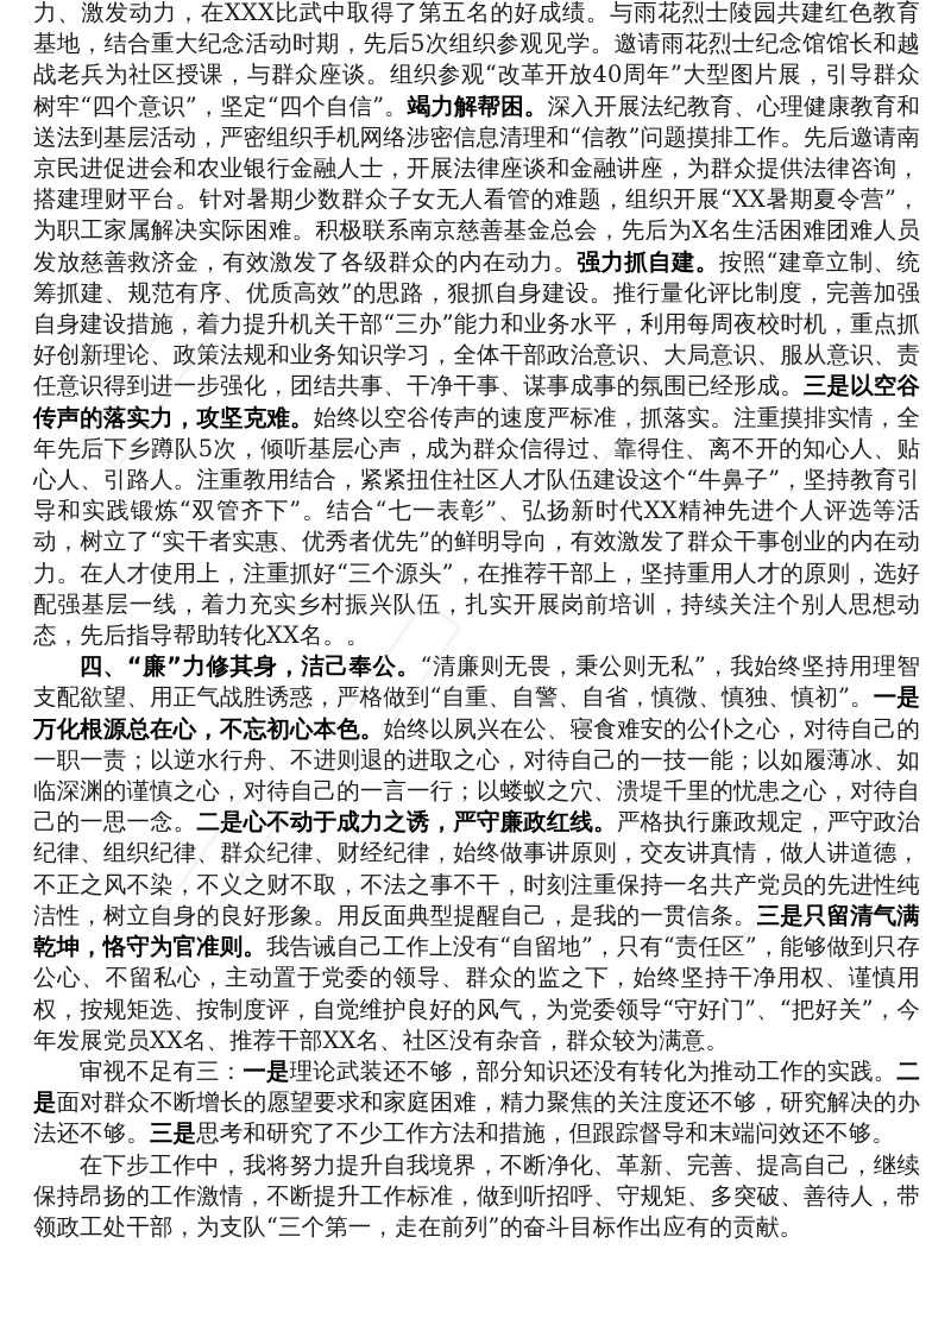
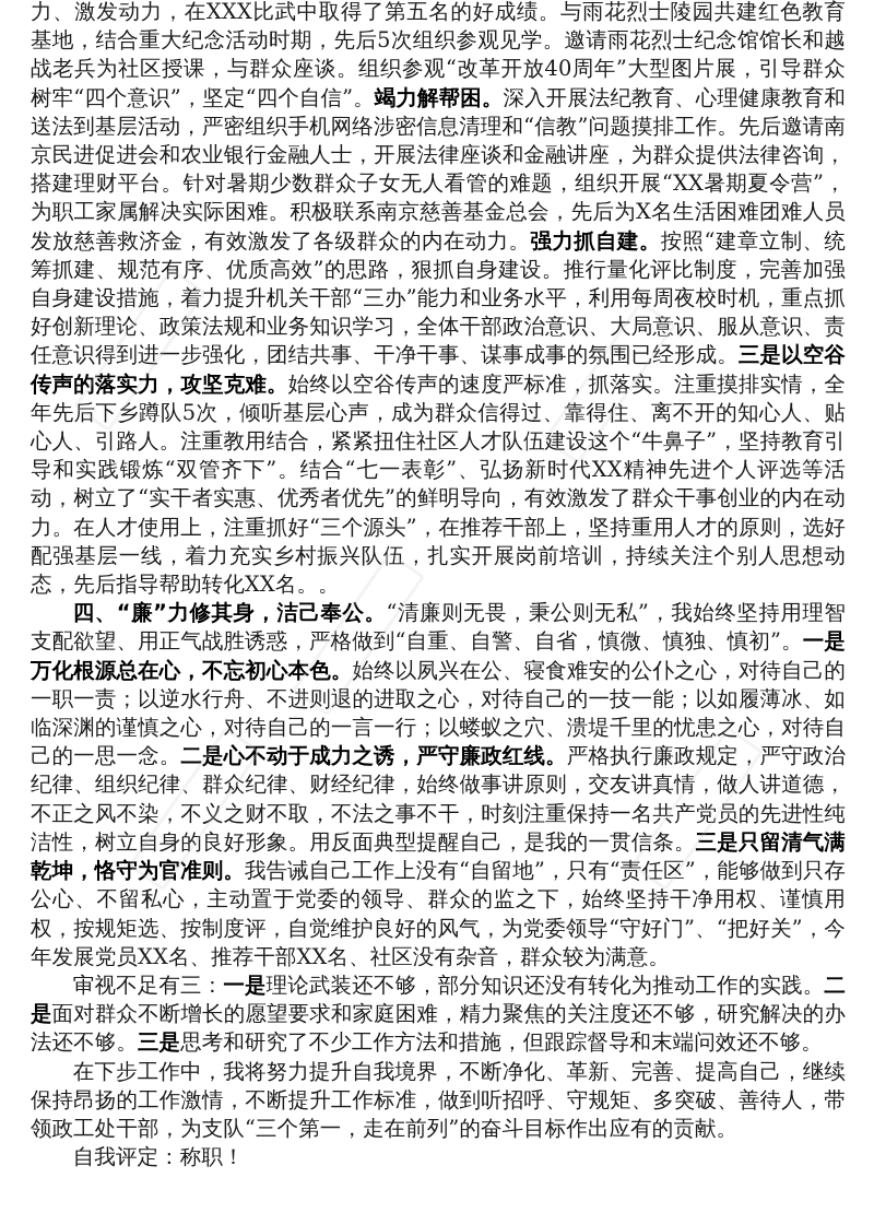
  力、激发动力，在XXX比武中取得了第五名的好成绩。与雨花烈士陵园共建红色教育基地，结合重大纪念活动时期，先后5次组织参观见学。邀请雨花烈士纪念馆馆长和越战老兵为社区授课，与群众座谈。组织参观“改革开放40周年”大型图片展，引导群众树牢“四个意识”，坚定“四个自信”。竭力解帮困。深入开展法纪教育、心理健康教育和送法到基层活动，严密组织手机网络涉密信息清理和“信教”问题摸排工作。先后邀请南京民进促进会和农业银行金融人士，开展法律座谈和金融讲座，为群众提供法律咨询，搭建理财平台。针对暑期少数群众子女无人看管的难题，组织开展“XX暑期夏令营”，为职工家属解决实际困难。积极联系南京慈善基金总会，先后为X名生活困难团难人员发放慈善救济金，有效激发了各级群众的内在动力。强力抓自建。按照“建章立制、统筹抓建、规范有序、优质高效”的思路，狠抓自身建设。推行量化评比制度，完善加强自身建设措施，着力提升机关干部“三办”能力和业务水平，利用每周夜校时机，重点抓好创新理论、政策法规和业务知识学习，全体干部政治意识、大局意识、服从意识、责任意识得到进一步强化，团结共事、干净干事、谋事成事的氛围已经形成。三是以空谷传声的落实力，攻坚克难。始终以空谷传声的速度严标准，抓落实。注重摸排实情，全年先后下乡蹲队5次，倾听基层心声，成为群众信得过、靠得住、离不开的知心人、贴心人、引路人。注重教用结合，紧紧扭住社区人才队伍建设这个“牛鼻子”，坚持教育引导和实践锻炼“双管齐下”。结合“七一表彰”、弘扬新时代XX精神先进个人评选等活动，树立了“实干者实惠、优秀者优先”的鲜明导向，有效激发了群众干事创业的内在动力。在人才使用上，注重抓好“三个源头”，在推荐干部上，坚持重用人才的原则，选好配强基层一线，着力充实乡村振兴队伍，扎实开展岗前培训，持续关注个别人思想动态，先后指导帮助转化XX名。。
  四、“廉”力修其身，洁己奉公。“清廉则无畏，秉公则无私”，我始终坚持用理智支配欲望、用正气战胜诱惑，严格做到“自重、自警、自省，慎微、慎独、慎初”。一是万化根源总在心，不忘初心本色。始终以夙兴在公、寝食难安的公仆之心，对待自己的一职一责；以逆水行舟、不进则退的进取之心，对待自己的一技一能；以如履薄冰、如临深渊的谨慎之心，对待自己的一言一行；以蝼蚁之穴、溃堤千里的忧患之心，对待自己的一思一念。二是心不动于成力之诱，严守廉政红线。严格执行廉政规定，严守政治纪律、组织纪律、群众纪律、财经纪律，始终做事讲原则，交友讲真情，做人讲道德，不正之风不染，不义之财不取，不法之事不干，时刻注重保持一名共产党员的先进性纯洁性，树立自身的良好形象。用反面典型提醒自己，是我的一贯信条。三是只留清气满乾坤，恪守为官准则。我告诫自己工作上没有“自留地”，只有“责任区”，能够做到只存公心、不留私心，主动置于党委的领导、群众的监之下，始终坚持干净用权、谨慎用权，按规矩选、按制度评，自觉维护良好的风气，为党委领导“守好门”、“把好关”，今年发展党员XX名、推荐干部XX名、社区没有杂音，群众较为满意。
  审视不足有三：一是理论武装还不够，部分知识还没有转化为推动工作的实践。二是面对群众不断增长的愿望要求和家庭困难，精力聚焦的关注度还不够，研究解决的办法还不够。三是思考和研究了不少工作方法和措施，但跟踪督导和末端问效还不够。
  在下步工作中，我将努力提升自我境界，不断净化、革新、完善、提高自己，继续保持昂扬的工作激情，不断提升工作标准，做到听招呼、守规矩、多突破、善待人，带领政工处干部，为支队“三个第一，走在前列”的奋斗目标作出应有的贡献。
+ 自我评定：称职！
